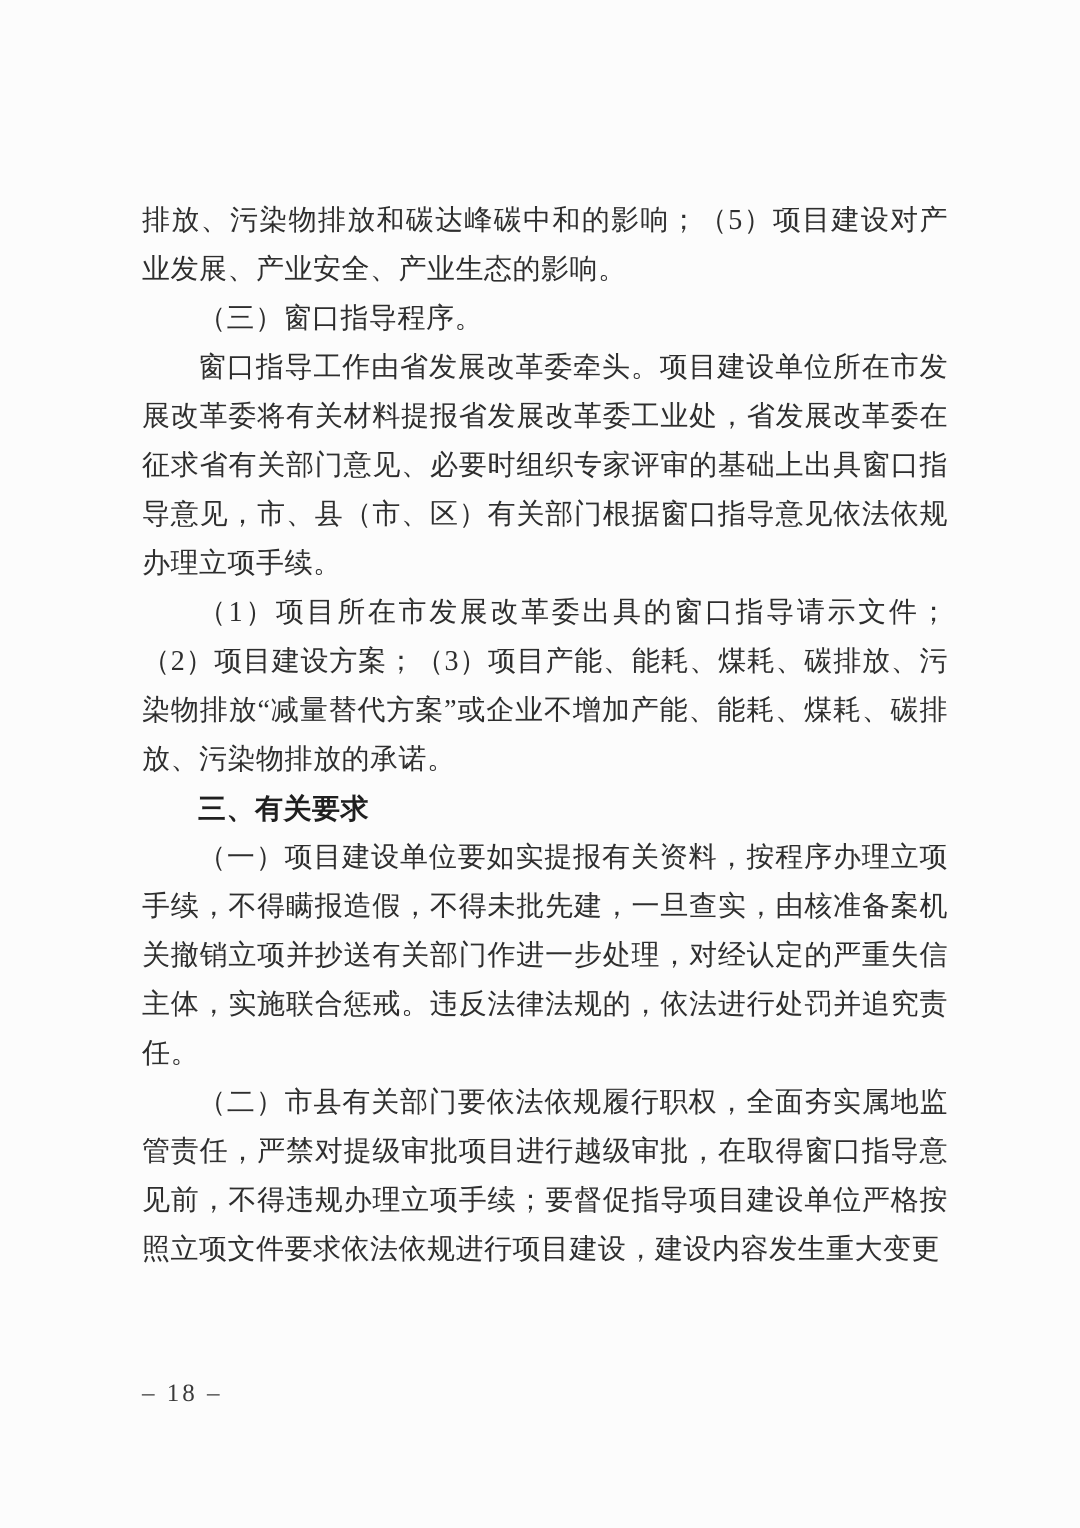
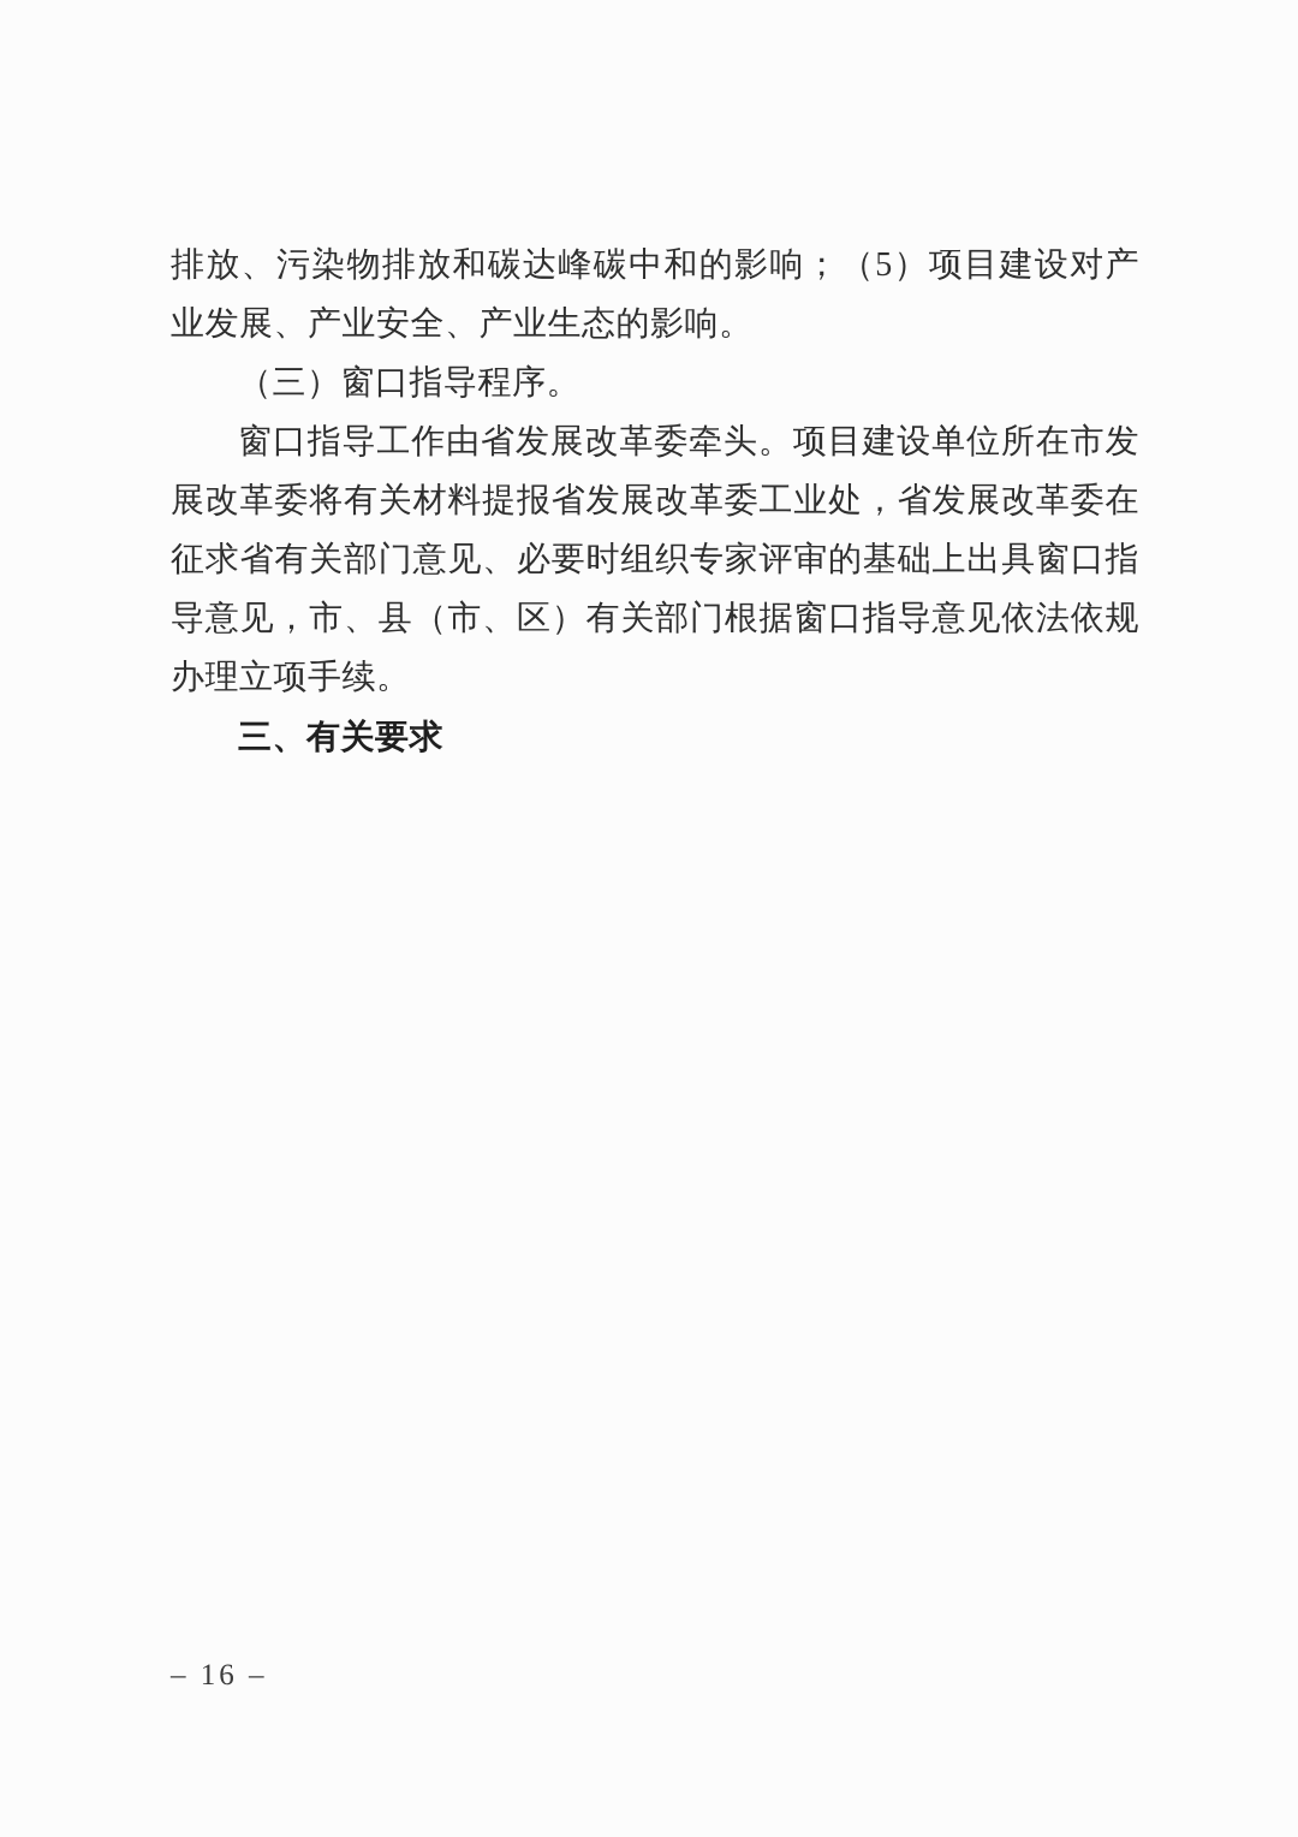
  排放、污染物排放和碳达峰碳中和的影响；（5）项目建设对产业发展、产业安全、产业生态的影响。
  （三）窗口指导程序。
  窗口指导工作由省发展改革委牵头。项目建设单位所在市发展改革委将有关材料提报省发展改革委工业处，省发展改革委在征求省有关部门意见、必要时组织专家评审的基础上出具窗口指导意见，市、县（市、区）有关部门根据窗口指导意见依法依规办理立项手续。
- （1）项目所在市发展改革委出具的窗口指导请示文件；（2）项目建设方案；（3）项目产能、能耗、煤耗、碳排放、污染物排放“减量替代方案”或企业不增加产能、能耗、煤耗、碳排放、污染物排放的承诺。
  三、有关要求
- （一）项目建设单位要如实提报有关资料，按程序办理立项手续，不得瞒报造假，不得未批先建，一旦查实，由核准备案机关撤销立项并抄送有关部门作进一步处理，对经认定的严重失信主体，实施联合惩戒。违反法律法规的，依法进行处罚并追究责任。
- （二）市县有关部门要依法依规履行职权，全面夯实属地监管责任，严禁对提级审批项目进行越级审批，在取得窗口指导意见前，不得违规办理立项手续；要督促指导项目建设单位严格按照立项文件要求依法依规进行项目建设，建设内容发生重大变更
- – 18 –
+ – 16 –
